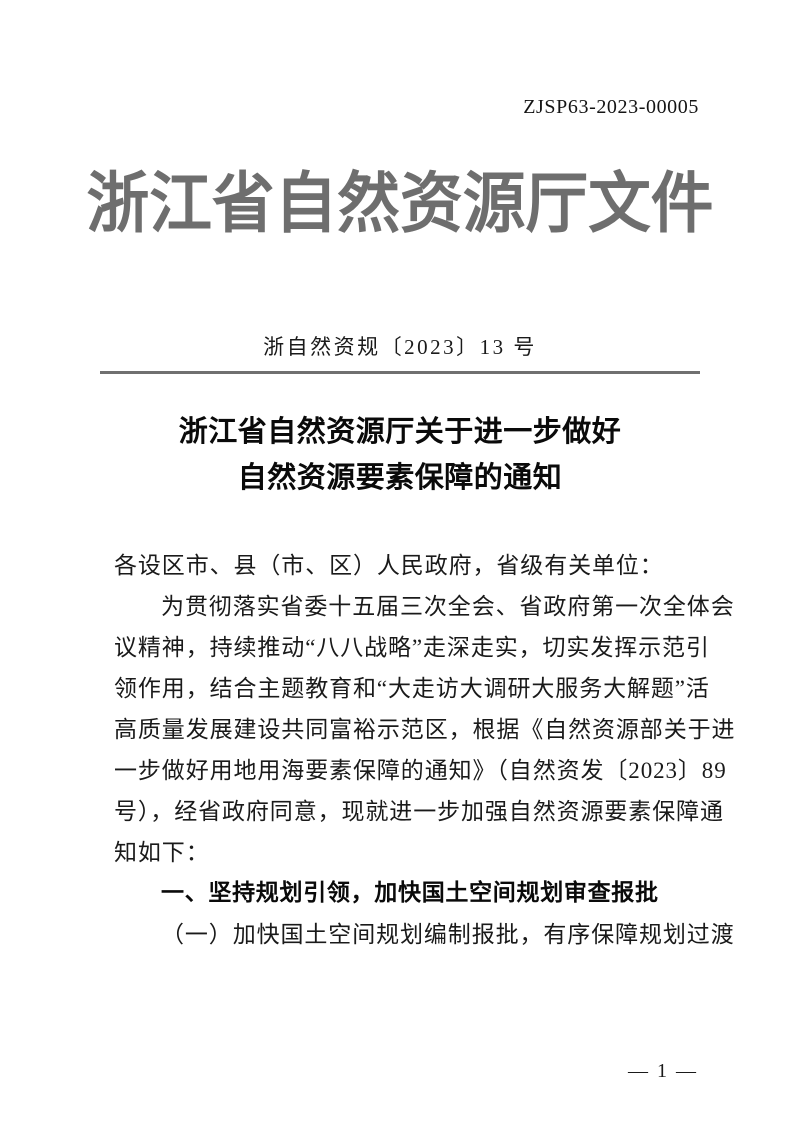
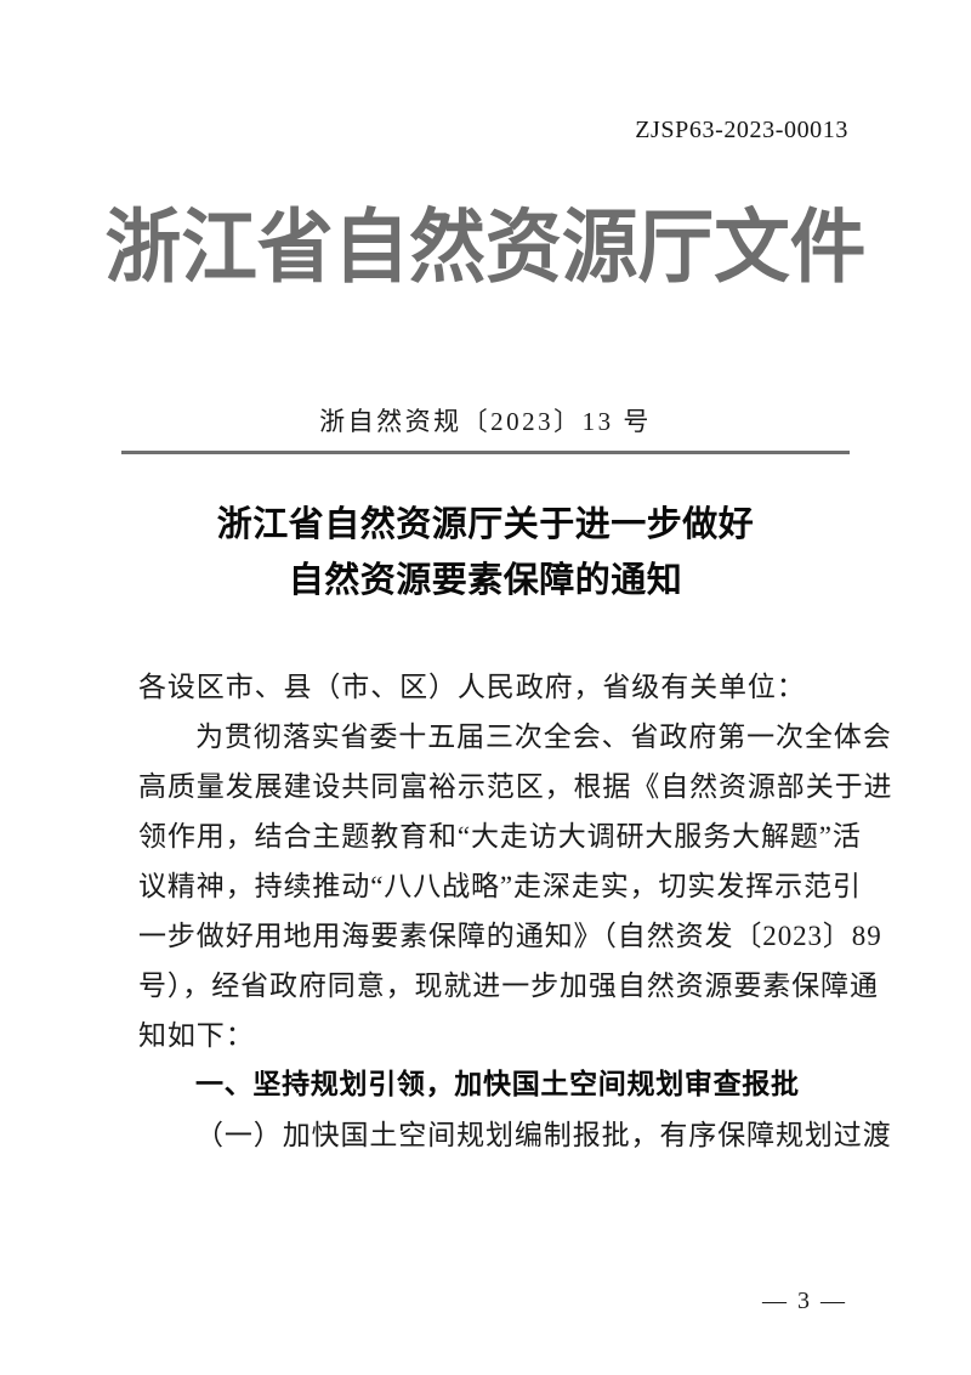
- ZJSP63-2023-00005
+ ZJSP63-2023-00013
  浙江省自然资源厅文件
  浙自然资规〔2023〕13 号
  浙江省自然资源厅关于进一步做好
  自然资源要素保障的通知
  各设区市、县（市、区）人民政府，省级有关单位：
  为贯彻落实省委十五届三次全会、省政府第一次全体会
- 议精神，持续推动“八八战略”走深走实，切实发挥示范引
+ 高质量发展建设共同富裕示范区，根据《自然资源部关于进
  领作用，结合主题教育和“大走访大调研大服务大解题”活
- 高质量发展建设共同富裕示范区，根据《自然资源部关于进
+ 议精神，持续推动“八八战略”走深走实，切实发挥示范引
  一步做好用地用海要素保障的通知》（自然资发〔2023〕89
  号），经省政府同意，现就进一步加强自然资源要素保障通
  知如下：
  一、坚持规划引领，加快国土空间规划审查报批
  （一）加快国土空间规划编制报批，有序保障规划过渡
- — 1 —
+ — 3 —
